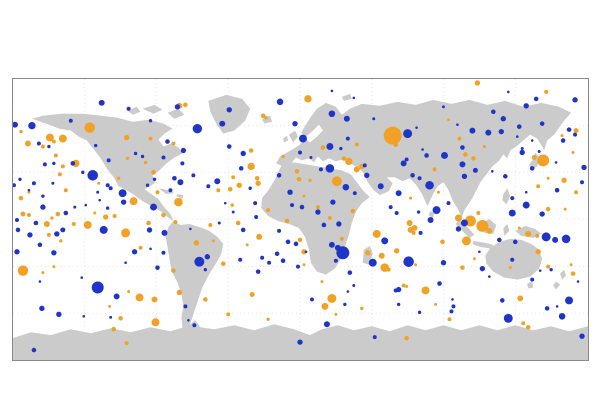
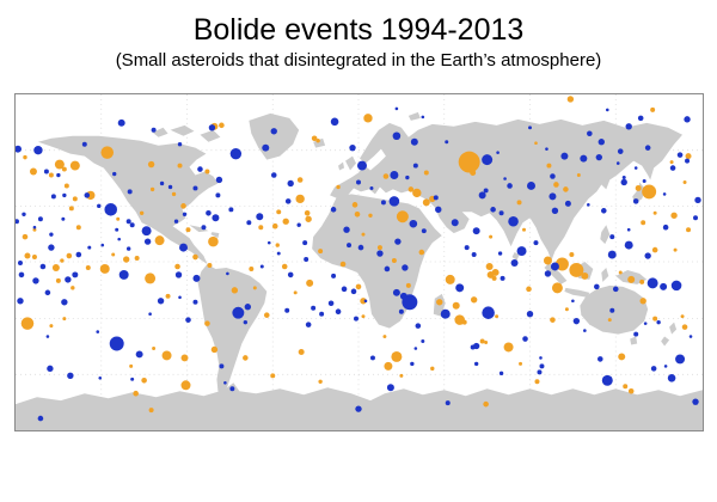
+ Bolide events 1994-2013
+ (Small asteroids that disintegrated in the Earth’s atmosphere)
